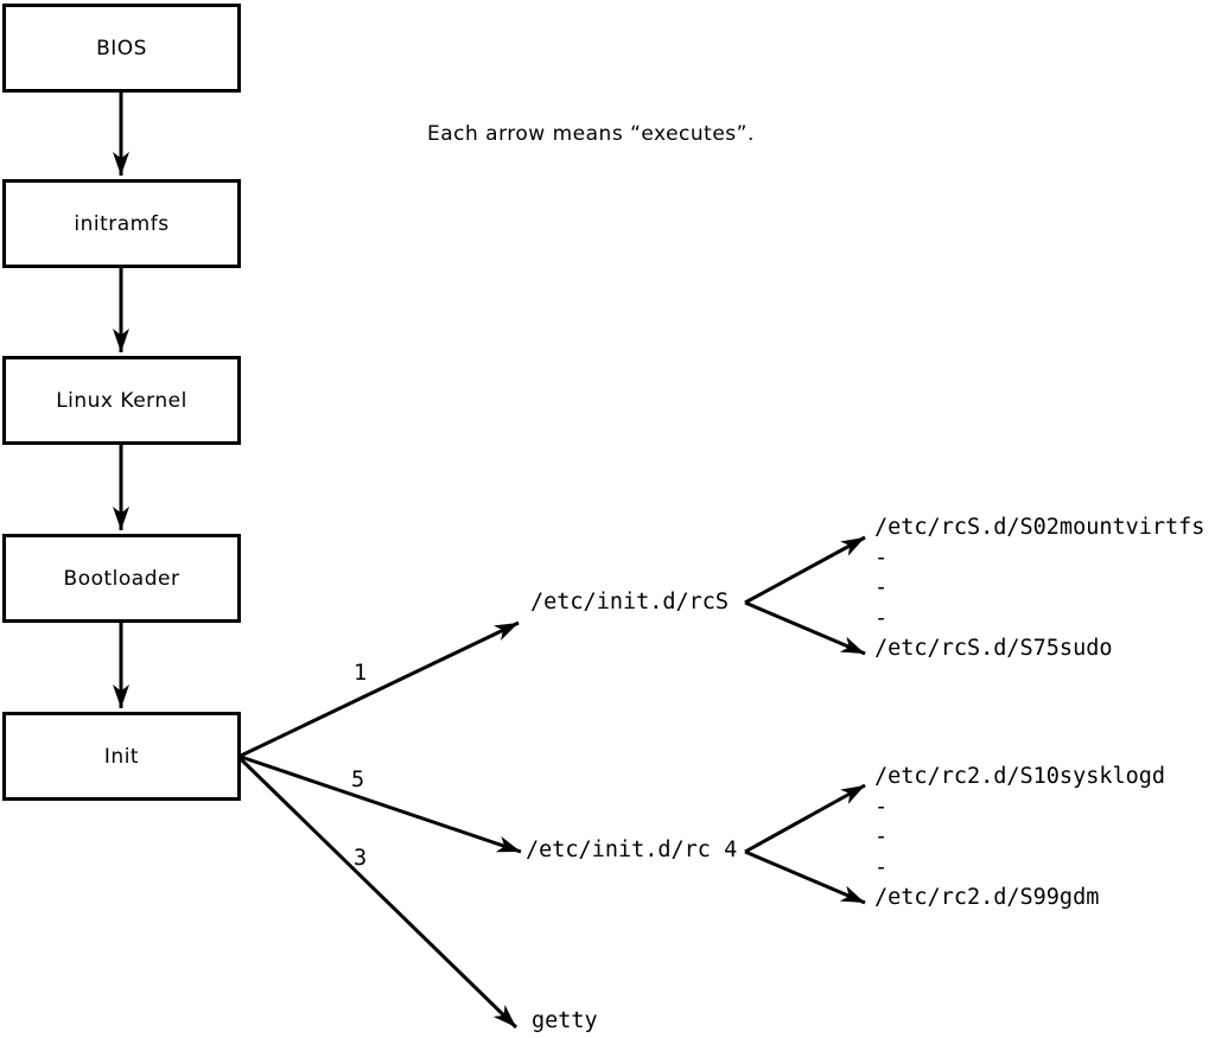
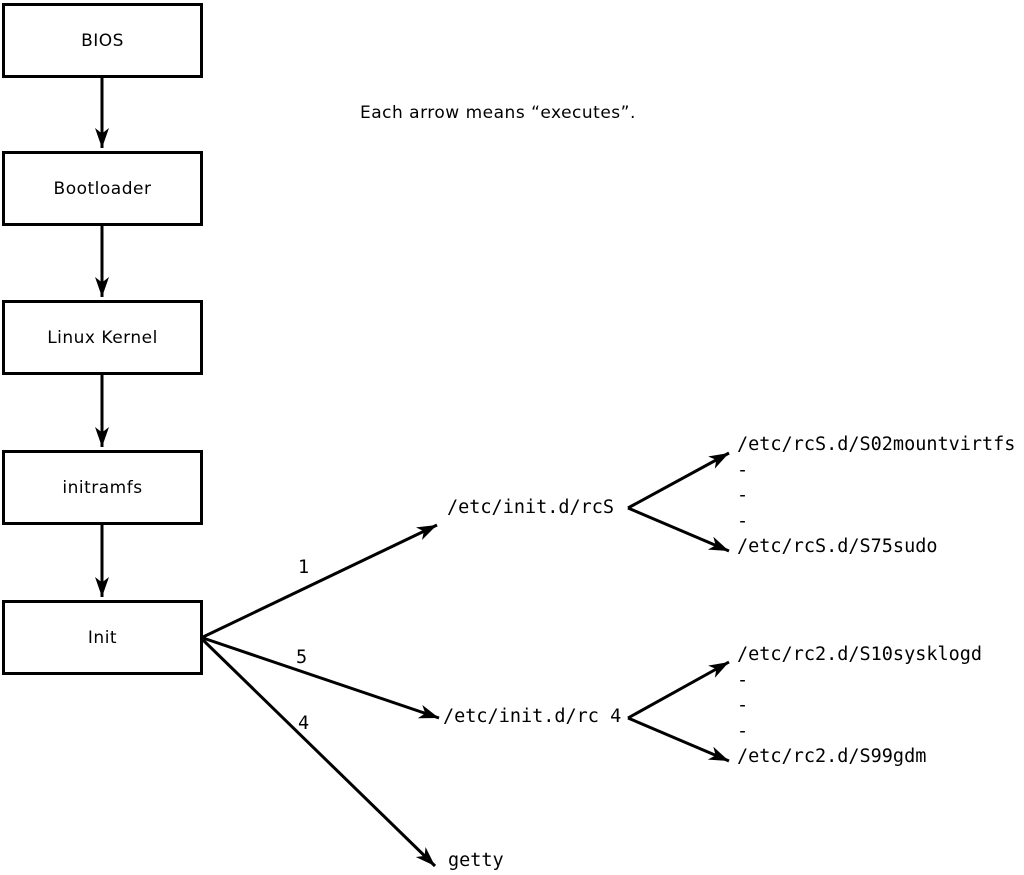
  Each arrow means “executes”.
  BIOS
- initramfs
+ Bootloader
  Linux Kernel
- Bootloader
+ initramfs
  Init
  1
  5
- 3
+ 4
  /etc/init.d/rcS
  /etc/init.d/rc 4
  getty
  /etc/rcS.d/S02mountvirtfs
  -
  -
  -
  /etc/rcS.d/S75sudo
  /etc/rc2.d/S10sysklogd
  -
  -
  -
  /etc/rc2.d/S99gdm
